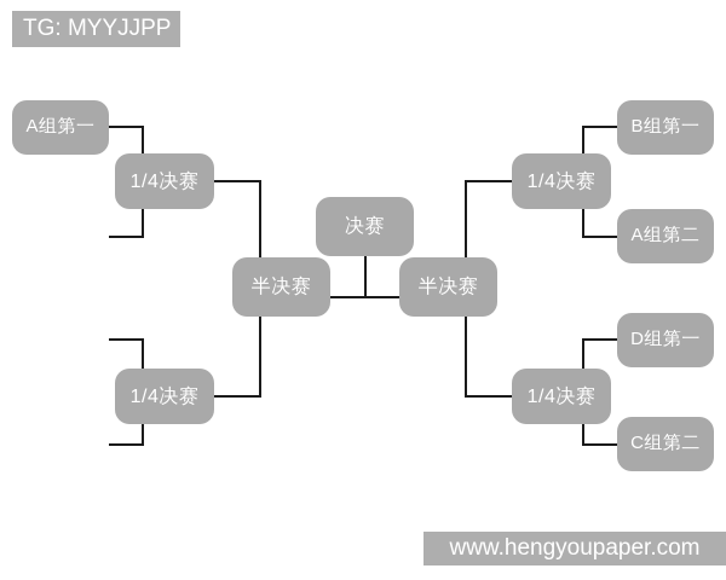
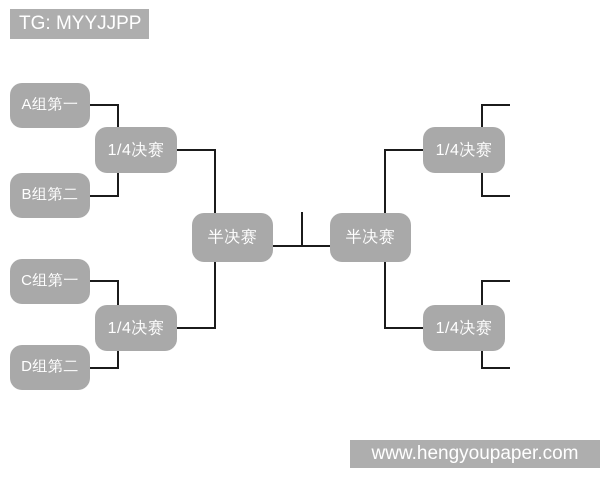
  TG: MYYJJPP
  A组第一
+ B组第二
+ C组第一
+ D组第二
  1/4决赛
  1/4决赛
  半决赛
- 决赛
  半决赛
  1/4决赛
  1/4决赛
- B组第一
- A组第二
- D组第一
- C组第二
  www.hengyoupaper.com
